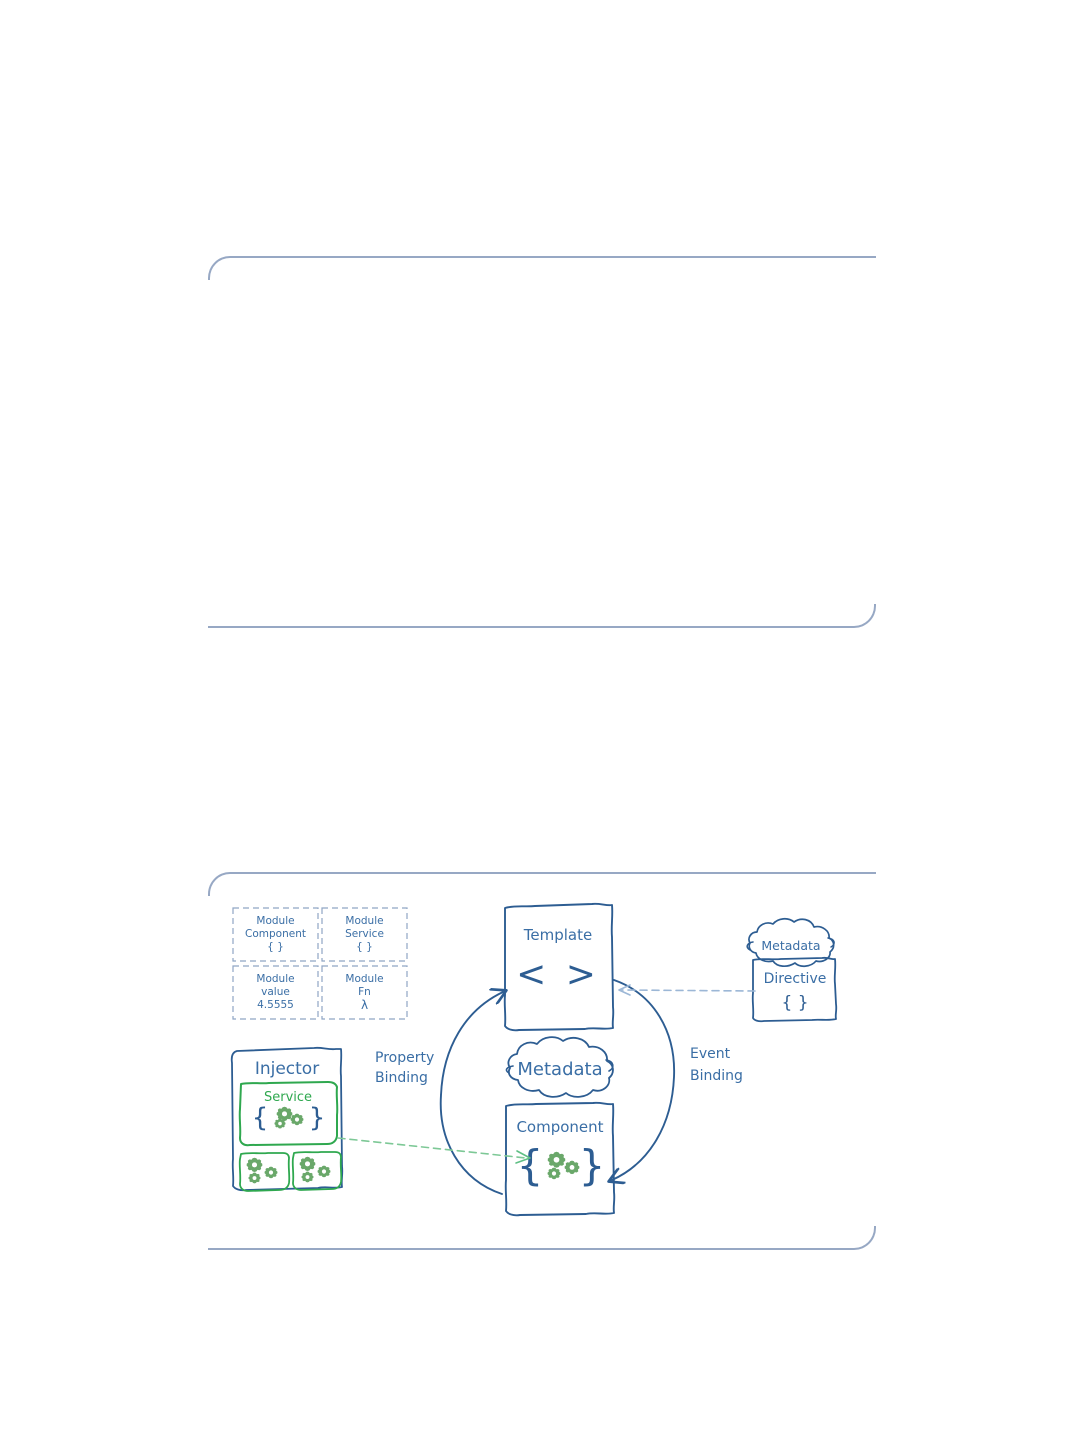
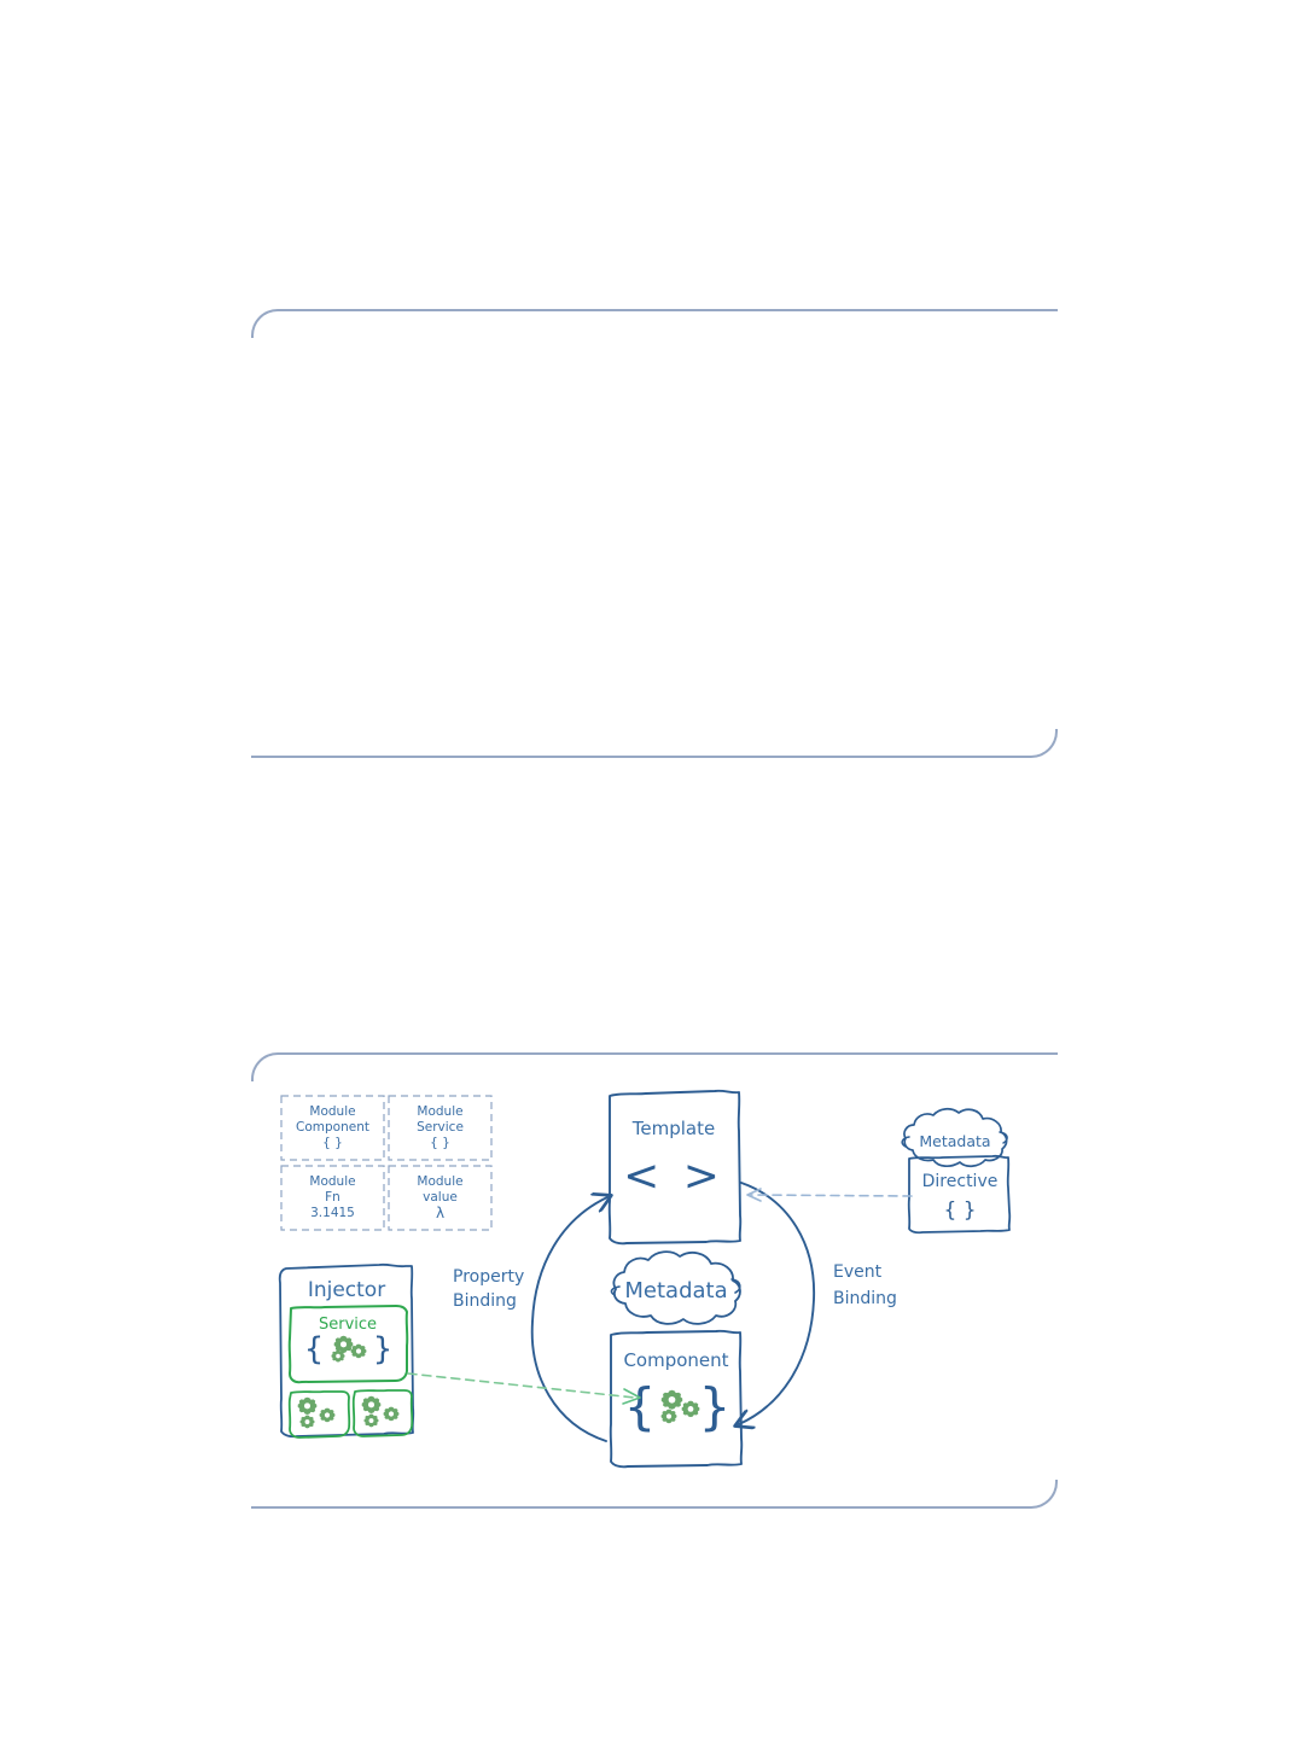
  Module
  Component
  { }
  Module
  Service
  { }
  Module
- value
+ Fn
- 4.5555
+ 3.1415
  Module
- Fn
+ value
  λ
  Injector
  Service
  {
  }
  Template
  < >
  Metadata
  Component
  {
  }
  Metadata
  Directive
  { }
  Property
  Binding
  Event
  Binding
